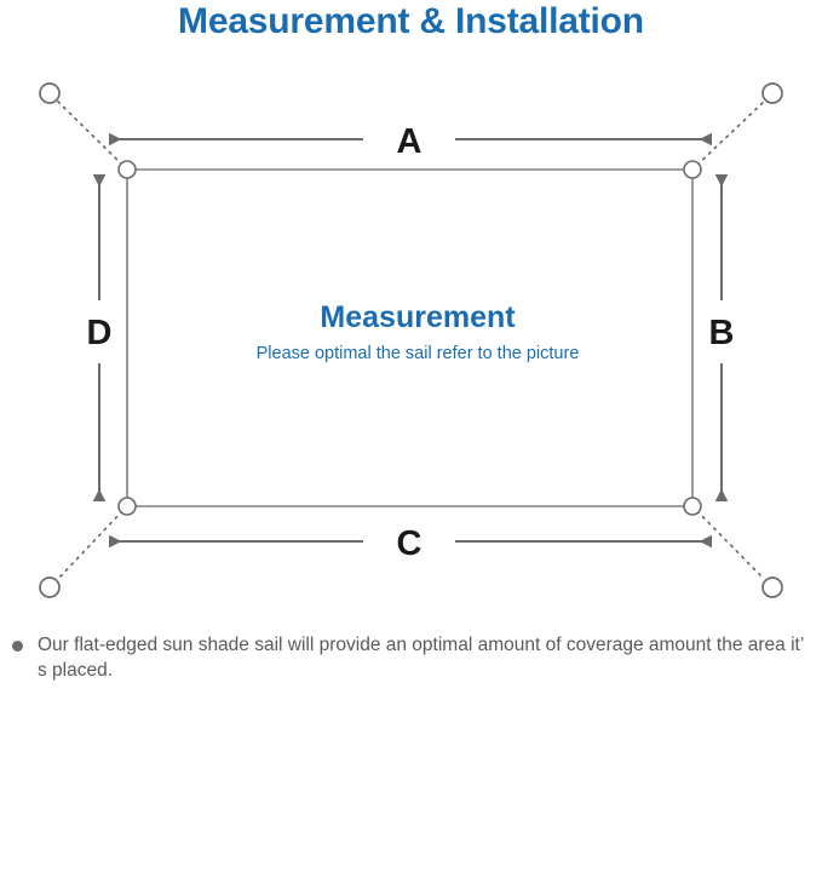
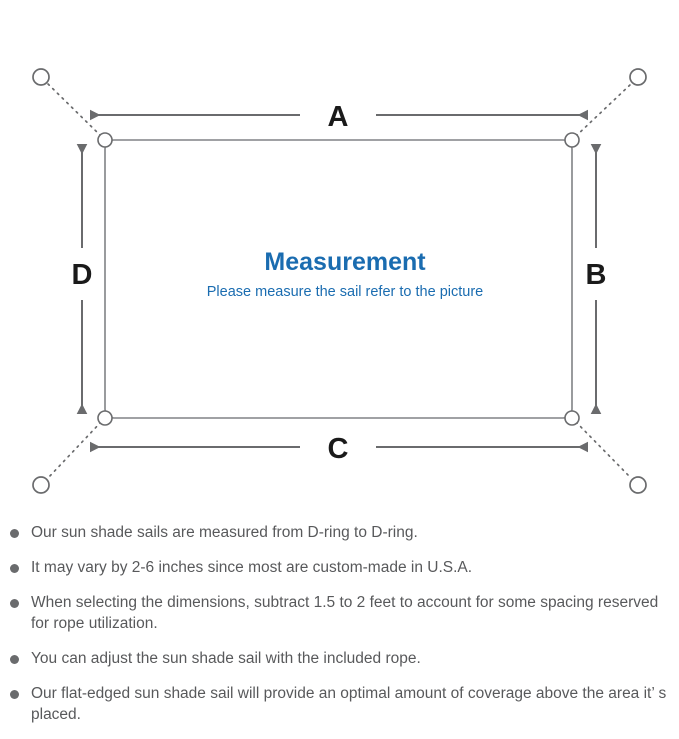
- Measurement & Installation
  A
  C
  D
  B
  Measurement
- Please optimal the sail refer to the picture
+ Please measure the sail refer to the picture
+ Our sun shade sails are measured from D-ring to D-ring.
+ It may vary by 2-6 inches since most are custom-made in U.S.A.
+ When selecting the dimensions, subtract 1.5 to 2 feet to account for some spacing reserved for rope utilization.
+ You can adjust the sun shade sail with the included rope.
- Our flat-edged sun shade sail will provide an optimal amount of coverage amount the area it’ s placed.
+ Our flat-edged sun shade sail will provide an optimal amount of coverage above the area it’ s placed.
